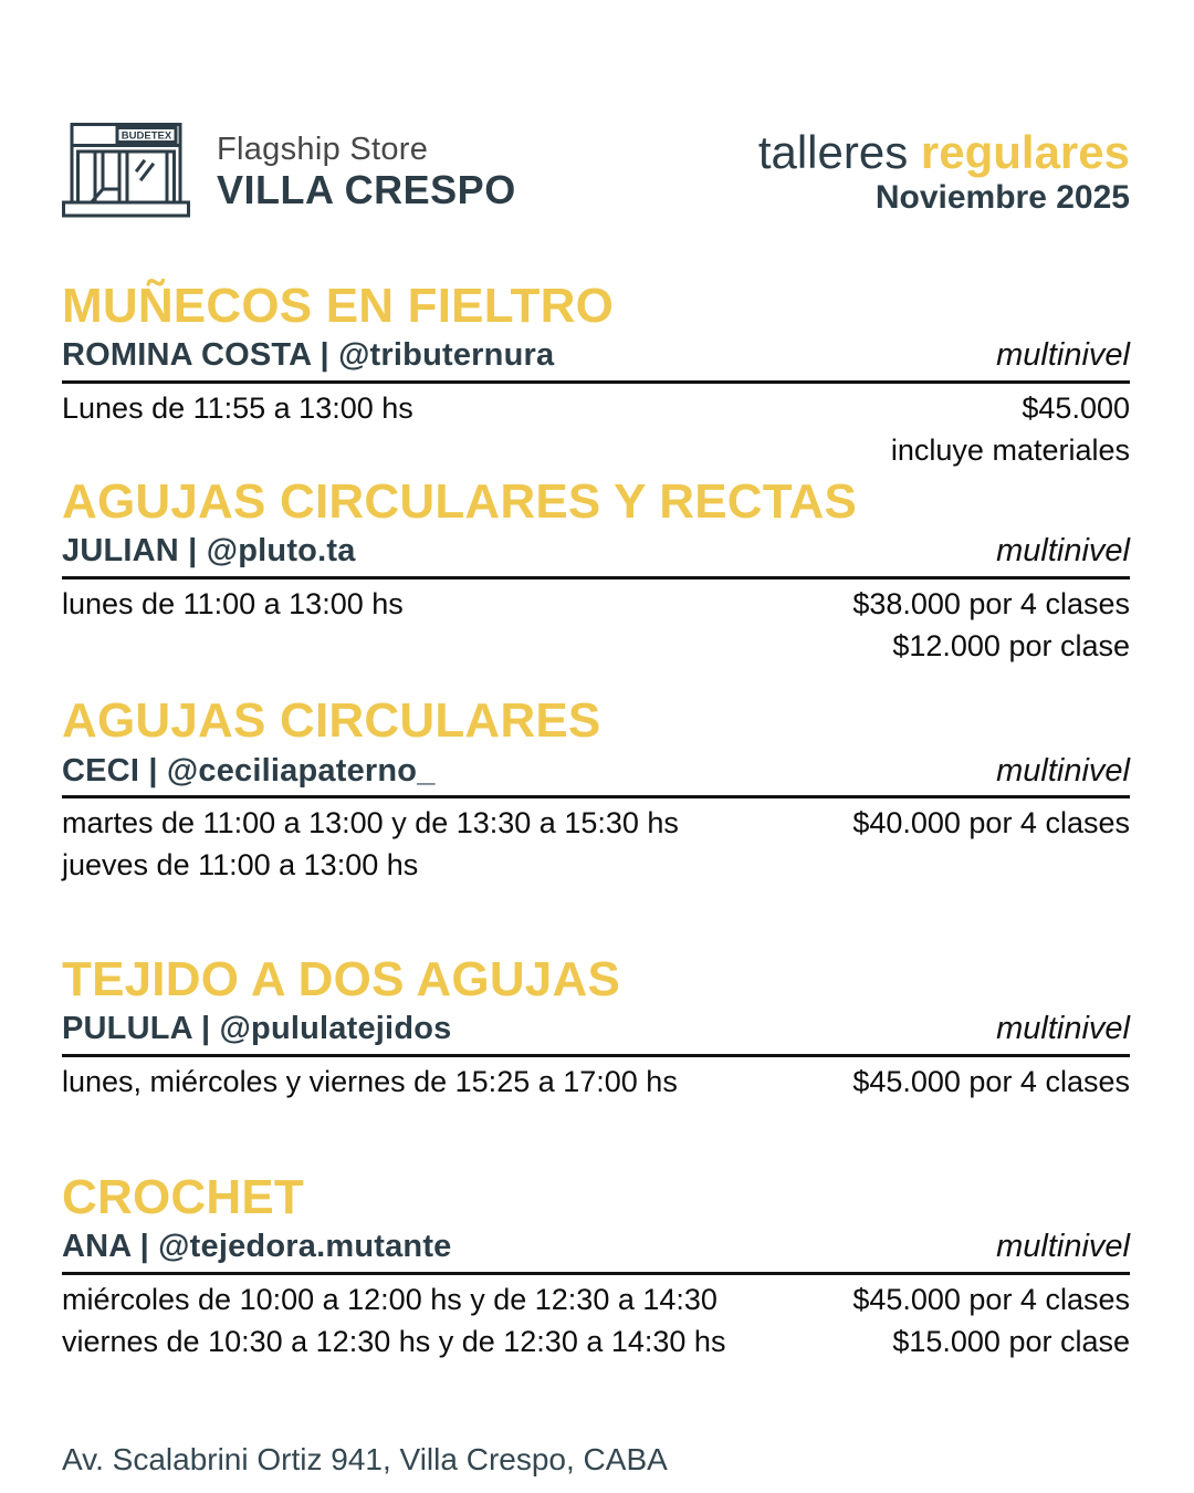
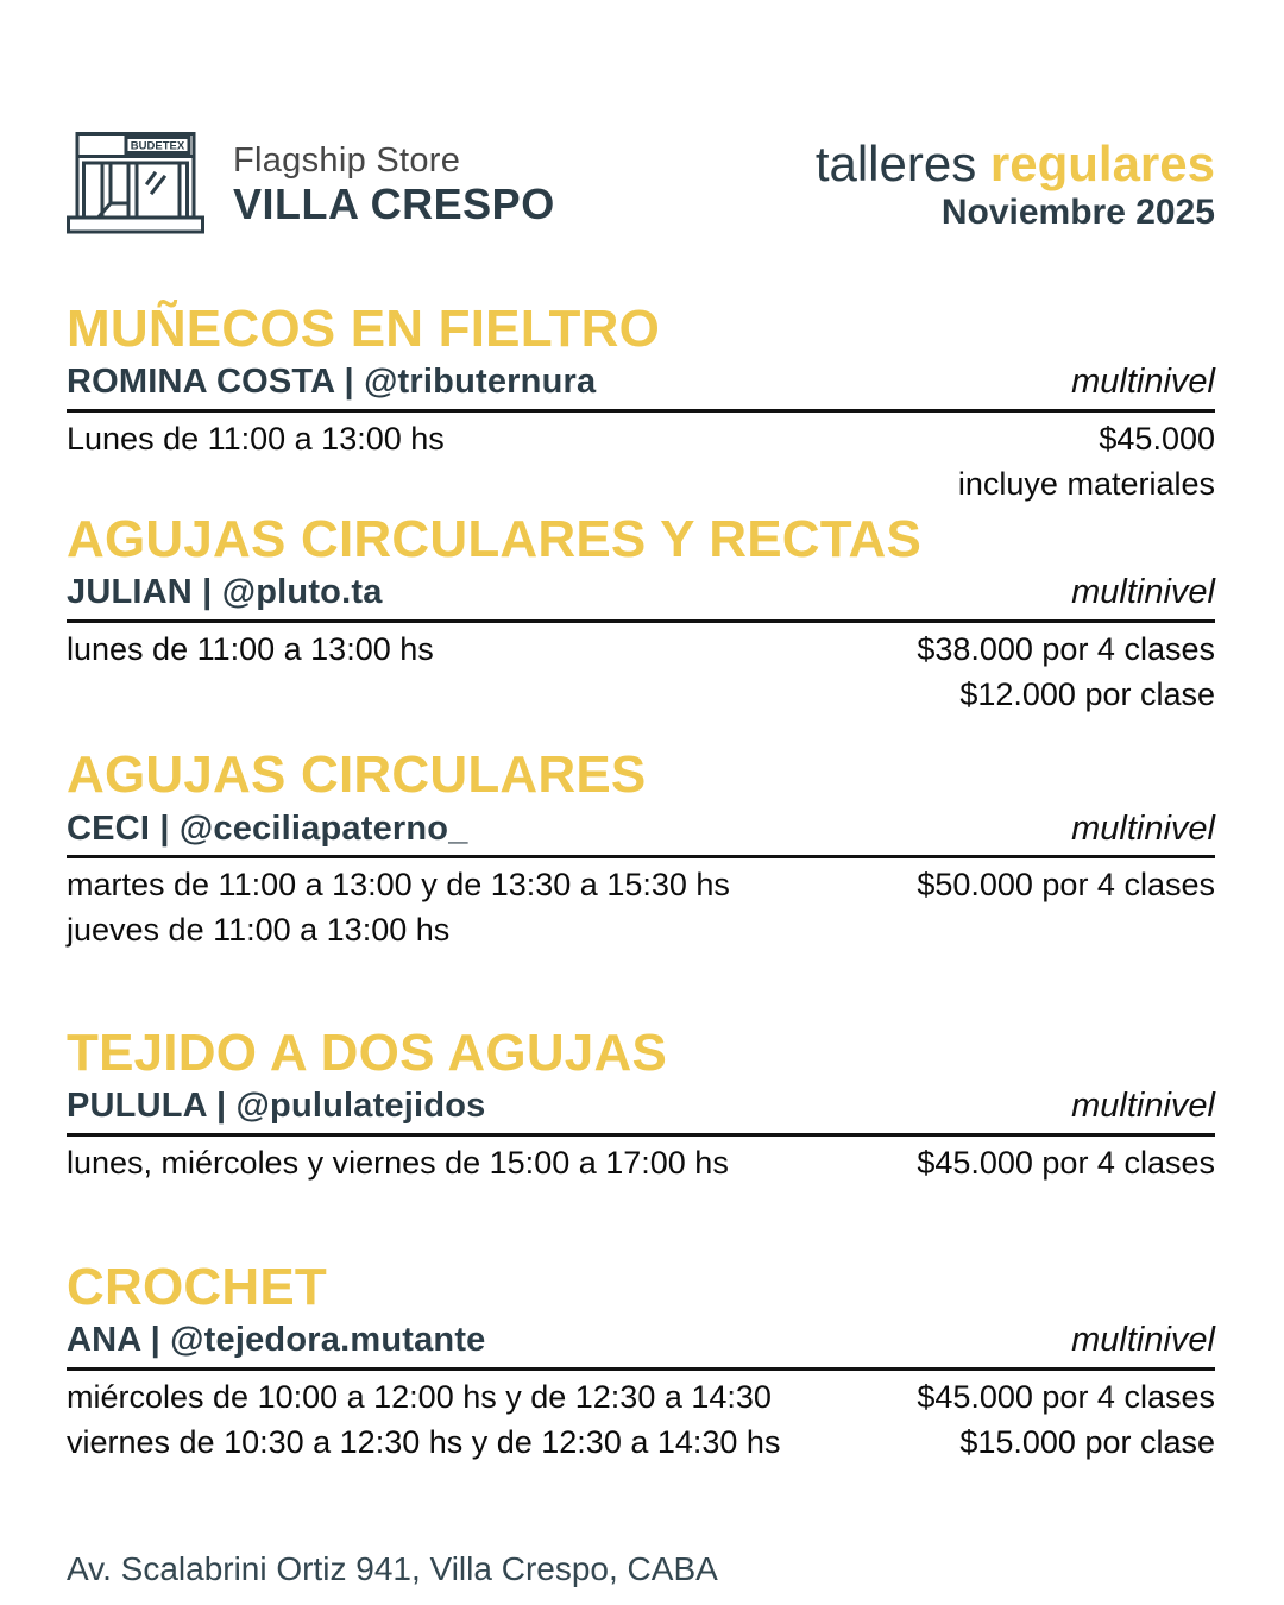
  BUDETEX
  Flagship Store
  VILLA CRESPO
  talleres regulares
  Noviembre 2025
  MUÑECOS EN FIELTRO
  ROMINA COSTA | @tributernura
  multinivel
- Lunes de 11:55 a 13:00 hs
+ Lunes de 11:00 a 13:00 hs
  $45.000
  incluye materiales
  AGUJAS CIRCULARES Y RECTAS
  JULIAN | @pluto.ta
  multinivel
  lunes de 11:00 a 13:00 hs
  $38.000 por 4 clases
  $12.000 por clase
  AGUJAS CIRCULARES
  CECI | @ceciliapaterno_
  multinivel
  martes de 11:00 a 13:00 y de 13:30 a 15:30 hs
- $40.000 por 4 clases
+ $50.000 por 4 clases
  jueves de 11:00 a 13:00 hs
  TEJIDO A DOS AGUJAS
  PULULA | @pululatejidos
  multinivel
- lunes, miércoles y viernes de 15:25 a 17:00 hs
+ lunes, miércoles y viernes de 15:00 a 17:00 hs
  $45.000 por 4 clases
  CROCHET
  ANA | @tejedora.mutante
  multinivel
  miércoles de 10:00 a 12:00 hs y de 12:30 a 14:30
  $45.000 por 4 clases
  viernes de 10:30 a 12:30 hs y de 12:30 a 14:30 hs
  $15.000 por clase
  Av. Scalabrini Ortiz 941, Villa Crespo, CABA
